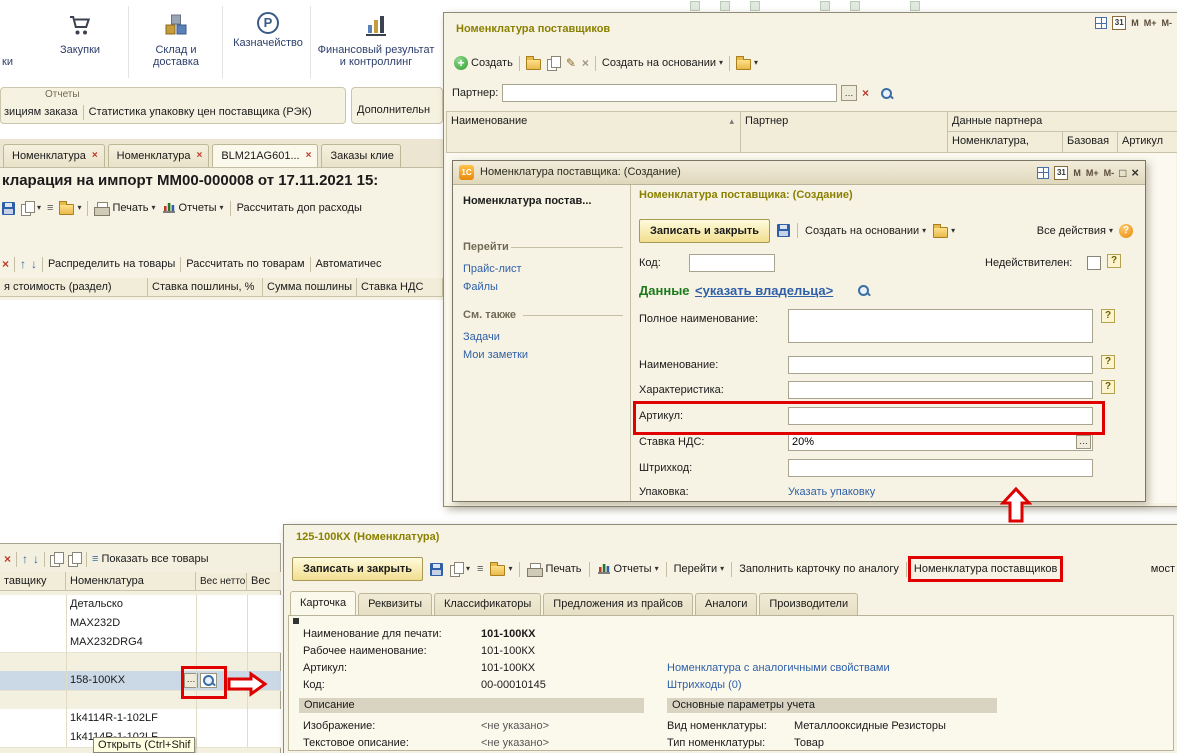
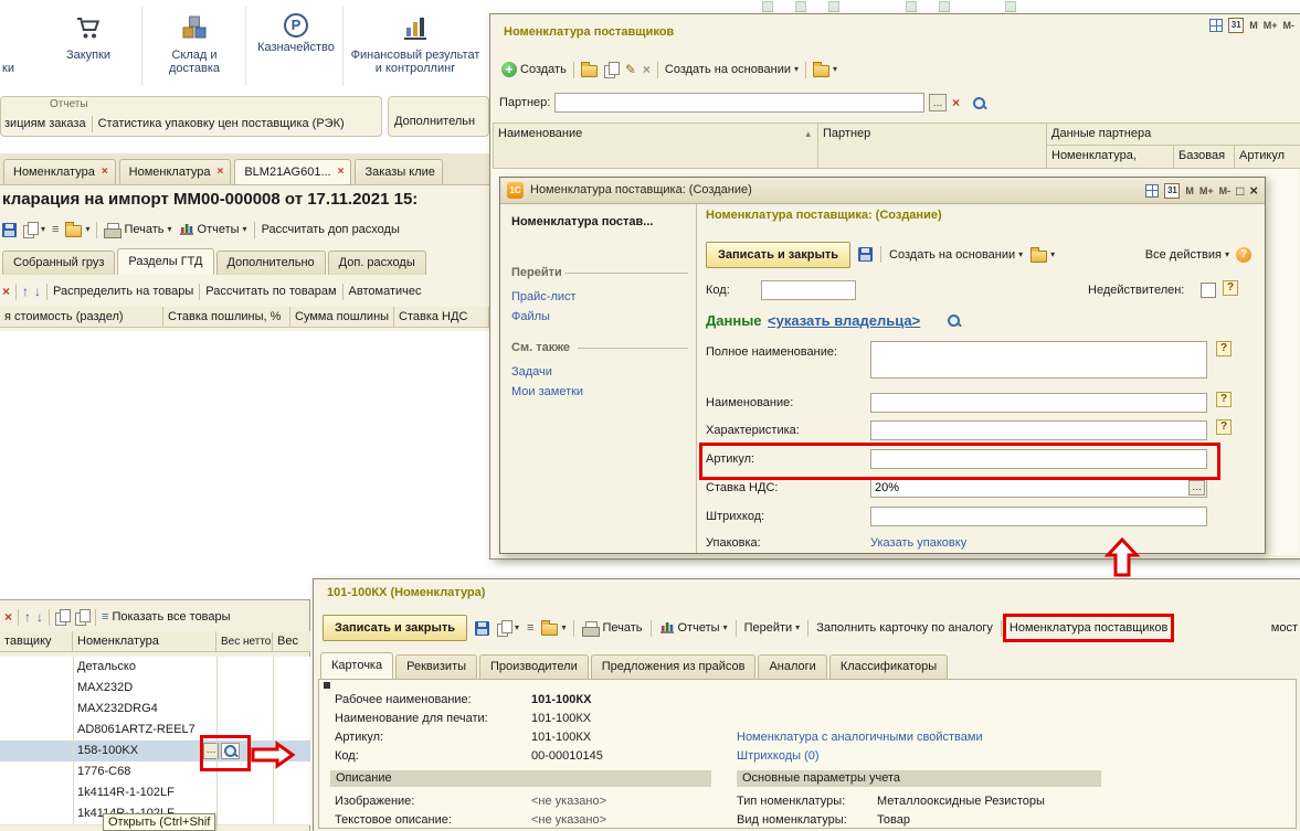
  ки
  Закупки
  Склад и доставка
  Р
  Казначейство
  Финансовый результат и контроллинг
  Отчеты
  зициям заказа
  Статистика упаковку цен поставщика (РЭК)
  Дополнительн
  Номенклатура
  ×
  Номенклатура
  ×
  BLM21AG601...
  ×
  Заказы клие
  кларация на импорт ММ00-000008 от 17.11.2021 15:
  ▾
  ≡
  ▾
  Печать
  ▾
  Отчеты
  ▾
  Рассчитать доп расходы
+ Собранный груз
+ Разделы ГТД
+ Дополнительно
+ Доп. расходы
  ×
  ↑
  ↓
  Распределить на товары
  Рассчитать по товарам
  Автоматичес
  я стоимость (раздел)
  Ставка пошлины, %
  Сумма пошлины
  Ставка НДС
  ×
  ↑
  ↓
  ≡
  Показать все товары
  тавщику
  Номенклатура
  Вес нетто
  Вес
  Детальско
  MAX232D
  MAX232DRG4
+ AD8061ARTZ-REEL7
  158-100KX
  …
+ 1776-C68
  1k4114R-1-102LF
  Открыть (Ctrl+Shif
  31
  М
  М+
  М-
  Номенклатура поставщиков
  +
  Создать
  ✎
  ×
  Создать на основании
  ▾
  ▾
  Партнер:
  …
  ×
  Наименование
  ▴
  Партнер
  Данные партнера
  Номенклатура,
  Базовая
  Артикул
- 125-100КХ (Номенклатура)
+ 101-100КХ (Номенклатура)
  Записать и закрыть
  ▾
  ≡
  ▾
  Печать
  Отчеты
  ▾
  Перейти
  ▾
  Заполнить карточку по аналогу
  Номенклатура поставщиков
  мост
  Карточка
  Реквизиты
- Классификаторы
+ Производители
  Предложения из прайсов
  Аналоги
- Производители
+ Классификаторы
- Наименование для печати:
+ Рабочее наименование:
  101-100КХ
- Рабочее наименование:
+ Наименование для печати:
  101-100КХ
  Артикул:
  101-100КХ
  Код:
  00-00010145
  Номенклатура с аналогичными свойствами
  Штрихкоды (0)
  Описание
  Основные параметры учета
  Изображение:
  <не указано>
  Текстовое описание:
  <не указано>
- Вид номенклатуры:
+ Тип номенклатуры:
  Металлооксидные Резисторы
- Тип номенклатуры:
+ Вид номенклатуры:
  Товар
  1С
  Номенклатура поставщика: (Создание)
  31
  М
  М+
  М-
  □
  ×
  Номенклатура постав...
  Перейти
  Прайс-лист
  Файлы
  См. также
  Задачи
  Мои заметки
  Номенклатура поставщика: (Создание)
  Записать и закрыть
  Создать на основании
  ▾
  ▾
  Все действия
  ▾
  ?
  Код:
  Недействителен:
  ?
  Данные
  <указать владельца>
  Полное наименование:
  ?
  Наименование:
  ?
  Характеристика:
  ?
  Артикул:
  Ставка НДС:
  20%
  …
  Штрихкод:
  Упаковка:
  Указать упаковку
